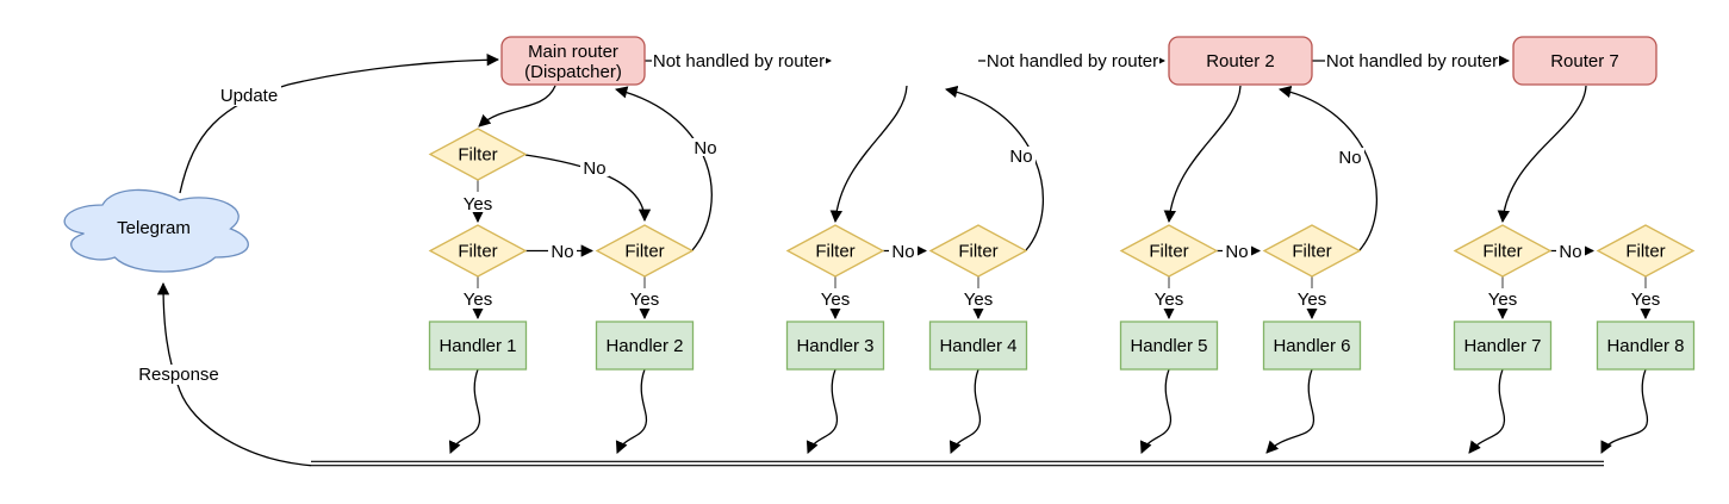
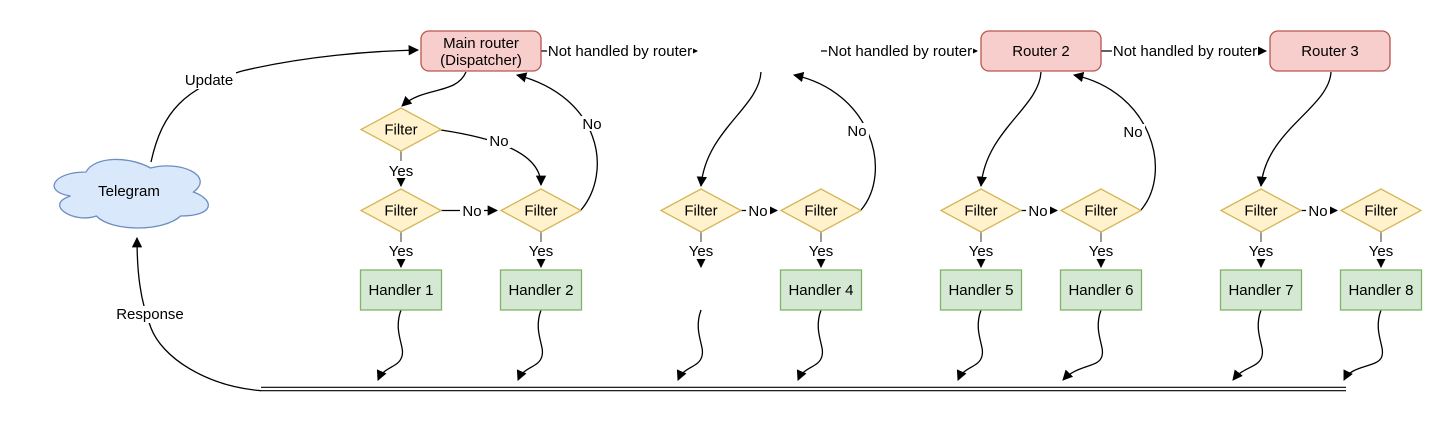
  Telegram
  Main router
  (Dispatcher)
  Router 2
- Router 7
+ Router 3
  Filter
  Filter
  Filter
  Filter
  Filter
  Filter
  Filter
  Filter
  Filter
  Handler 1
  Handler 2
- Handler 3
  Handler 4
  Handler 5
  Handler 6
  Handler 7
  Handler 8
  Update
  Response
  Not handled by router
  Not handled by router
  Not handled by router
  Yes
  Yes
  Yes
  Yes
  Yes
  Yes
  Yes
  Yes
  Yes
  No
  No
  No
  No
  No
  No
  No
  No
